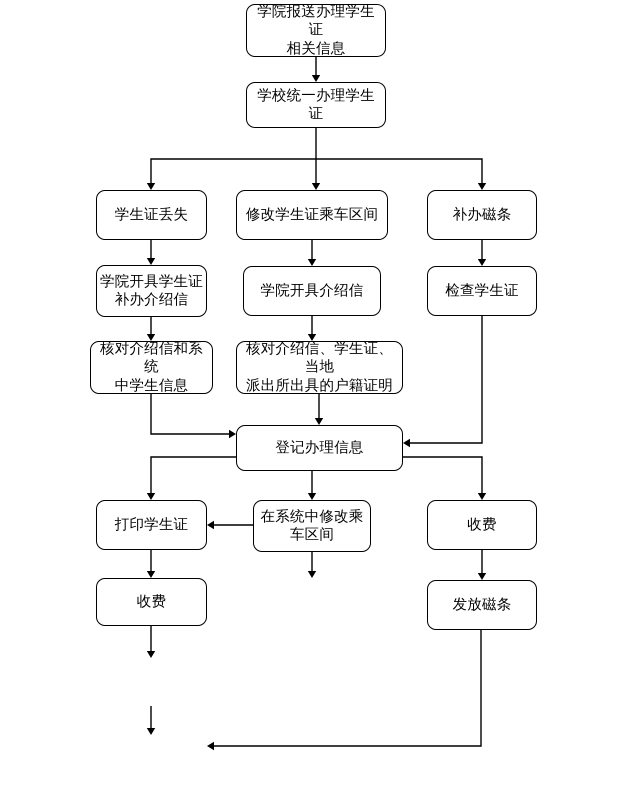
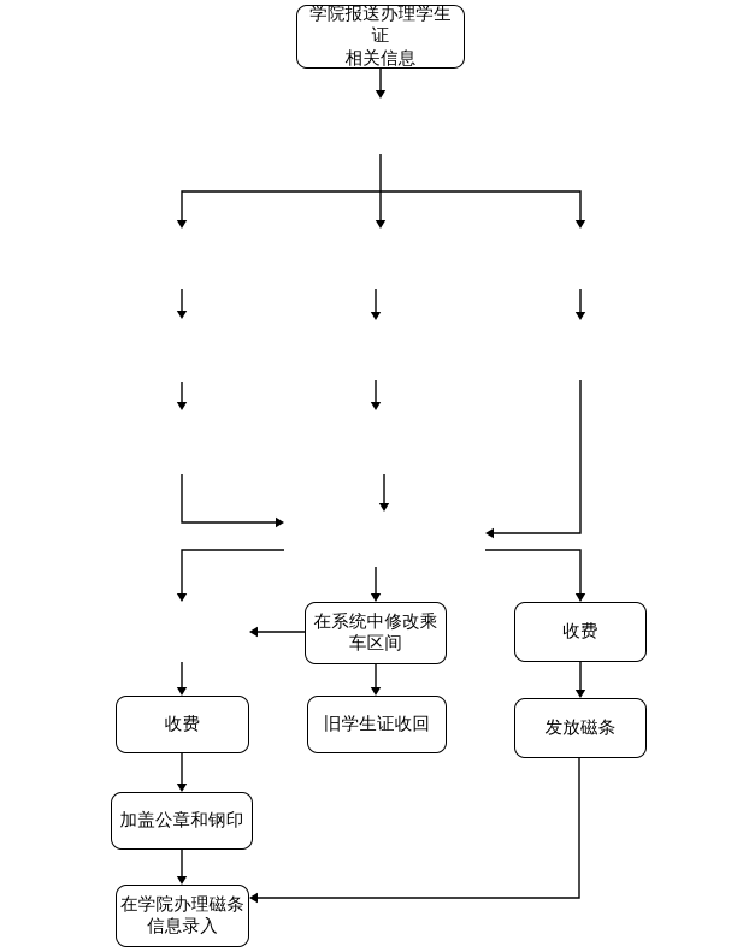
  学院报送办理学生证
  相关信息
- 学校统一办理学生证
- 学生证丢失
- 修改学生证乘车区间
- 补办磁条
- 学院开具学生证
- 补办介绍信
- 学院开具介绍信
- 检查学生证
- 核对介绍信和系统
- 中学生信息
- 核对介绍信、学生证、当地
- 派出所出具的户籍证明
- 登记办理信息
- 打印学生证
  在系统中修改乘
  车区间
  收费
  收费
+ 旧学生证收回
  发放磁条
+ 加盖公章和钢印
+ 在学院办理磁条
+ 信息录入
